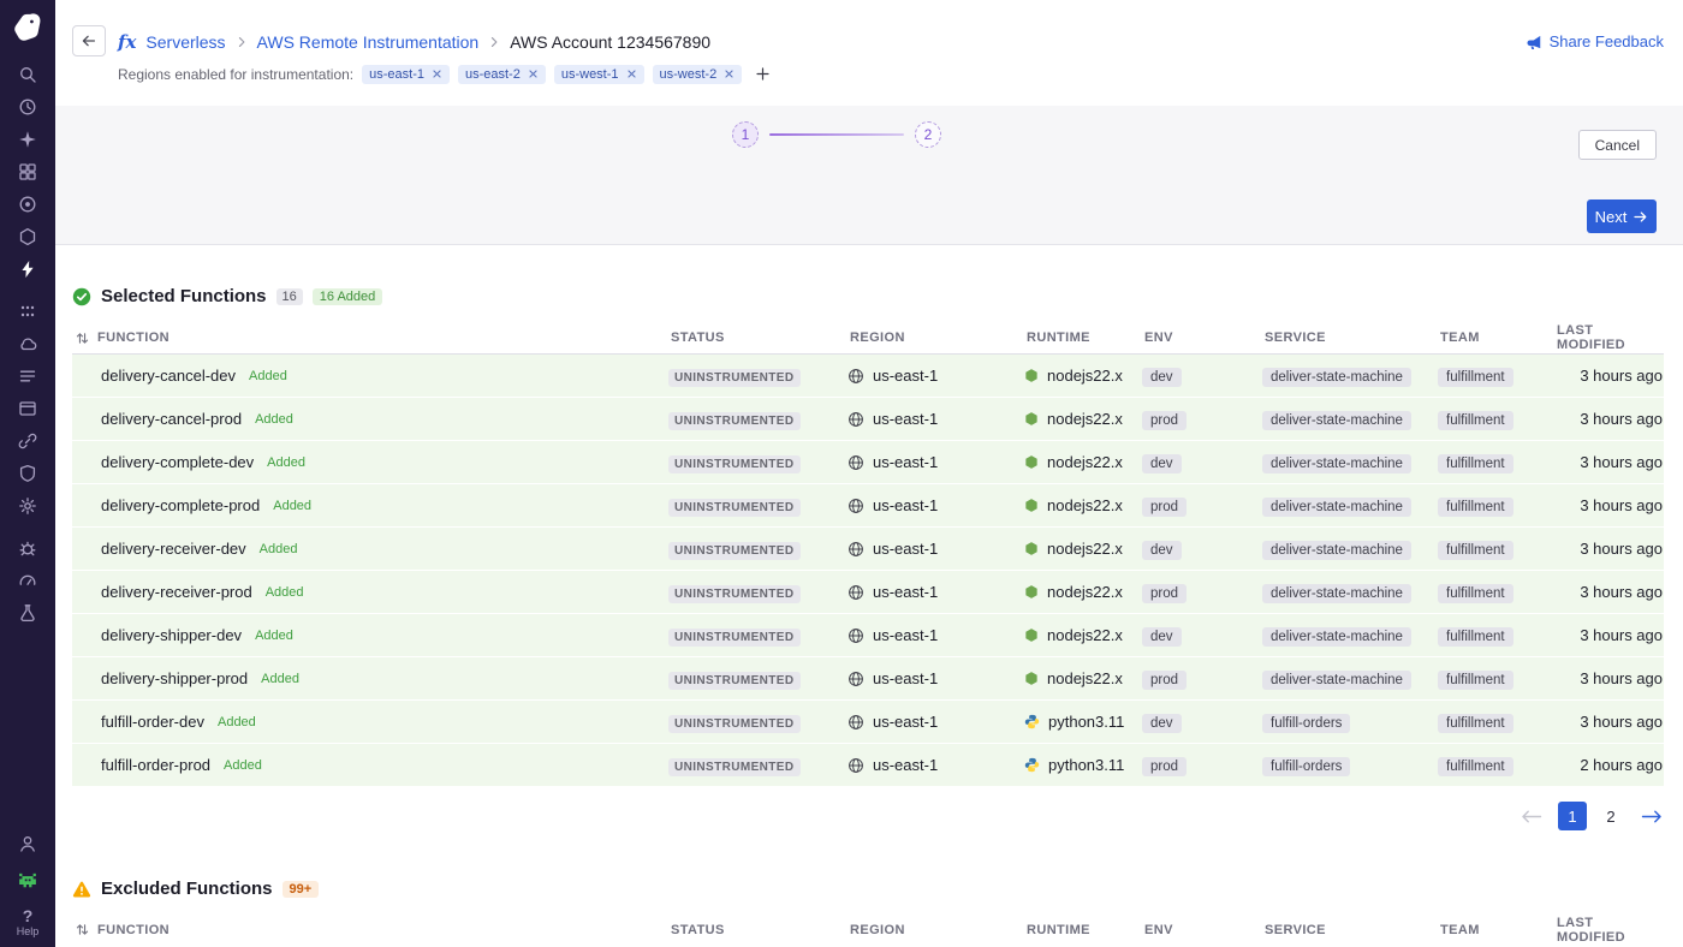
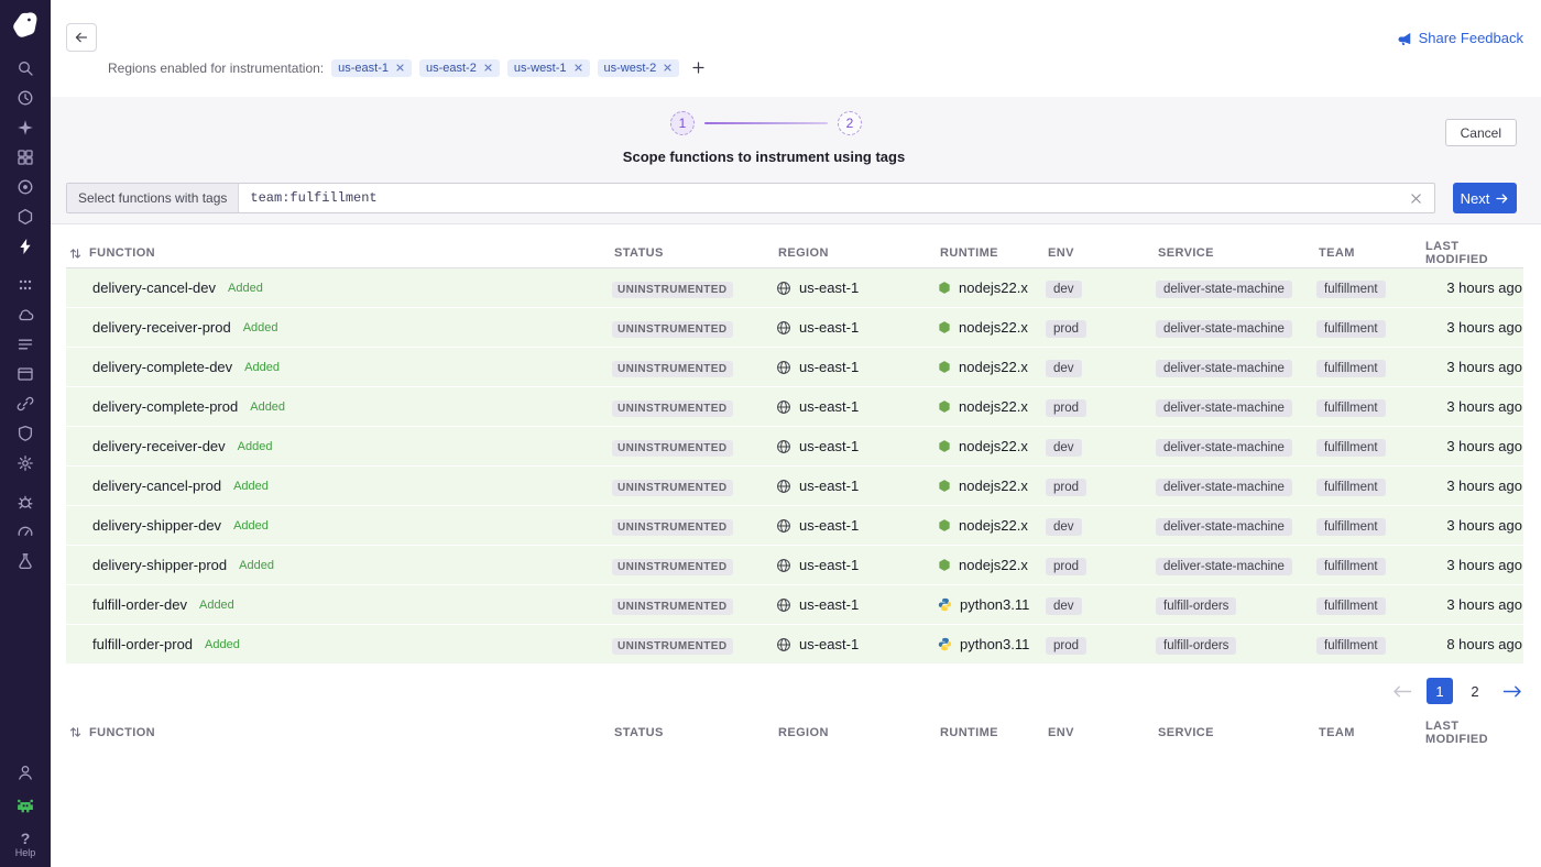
  ?
  Help
- fx
- Serverless
- AWS Remote Instrumentation
- AWS Account 1234567890
  Share Feedback
  Regions enabled for instrumentation:
  us-east-1
  us-east-2
  us-west-1
  us-west-2
  Cancel
  1
  2
+ Scope functions to instrument using tags
+ Select functions with tags
+ team:fulfillment
  Next
- Selected Functions
- 16
- 16 Added
  FUNCTION
  STATUS
  REGION
  RUNTIME
  ENV
  SERVICE
  TEAM
  LAST MODIFIED
  delivery-cancel-dev
  Added
  UNINSTRUMENTED
  us-east-1
  nodejs22.x
  dev
  deliver-state-machine
  fulfillment
  3 hours ago
- delivery-cancel-prod
+ delivery-receiver-prod
  Added
  UNINSTRUMENTED
  us-east-1
  nodejs22.x
  prod
  deliver-state-machine
  fulfillment
  3 hours ago
  delivery-complete-dev
  Added
  UNINSTRUMENTED
  us-east-1
  nodejs22.x
  dev
  deliver-state-machine
  fulfillment
  3 hours ago
  delivery-complete-prod
  Added
  UNINSTRUMENTED
  us-east-1
  nodejs22.x
  prod
  deliver-state-machine
  fulfillment
  3 hours ago
  delivery-receiver-dev
  Added
  UNINSTRUMENTED
  us-east-1
  nodejs22.x
  dev
  deliver-state-machine
  fulfillment
  3 hours ago
- delivery-receiver-prod
+ delivery-cancel-prod
  Added
  UNINSTRUMENTED
  us-east-1
  nodejs22.x
  prod
  deliver-state-machine
  fulfillment
  3 hours ago
  delivery-shipper-dev
  Added
  UNINSTRUMENTED
  us-east-1
  nodejs22.x
  dev
  deliver-state-machine
  fulfillment
  3 hours ago
  delivery-shipper-prod
  Added
  UNINSTRUMENTED
  us-east-1
  nodejs22.x
  prod
  deliver-state-machine
  fulfillment
  3 hours ago
  fulfill-order-dev
  Added
  UNINSTRUMENTED
  us-east-1
  python3.11
  dev
  fulfill-orders
  fulfillment
  3 hours ago
  fulfill-order-prod
  Added
  UNINSTRUMENTED
  us-east-1
  python3.11
  prod
  fulfill-orders
  fulfillment
- 2 hours ago
+ 8 hours ago
  1
  2
- Excluded Functions
- 99+
  FUNCTION
  STATUS
  REGION
  RUNTIME
  ENV
  SERVICE
  TEAM
  LAST MODIFIED
